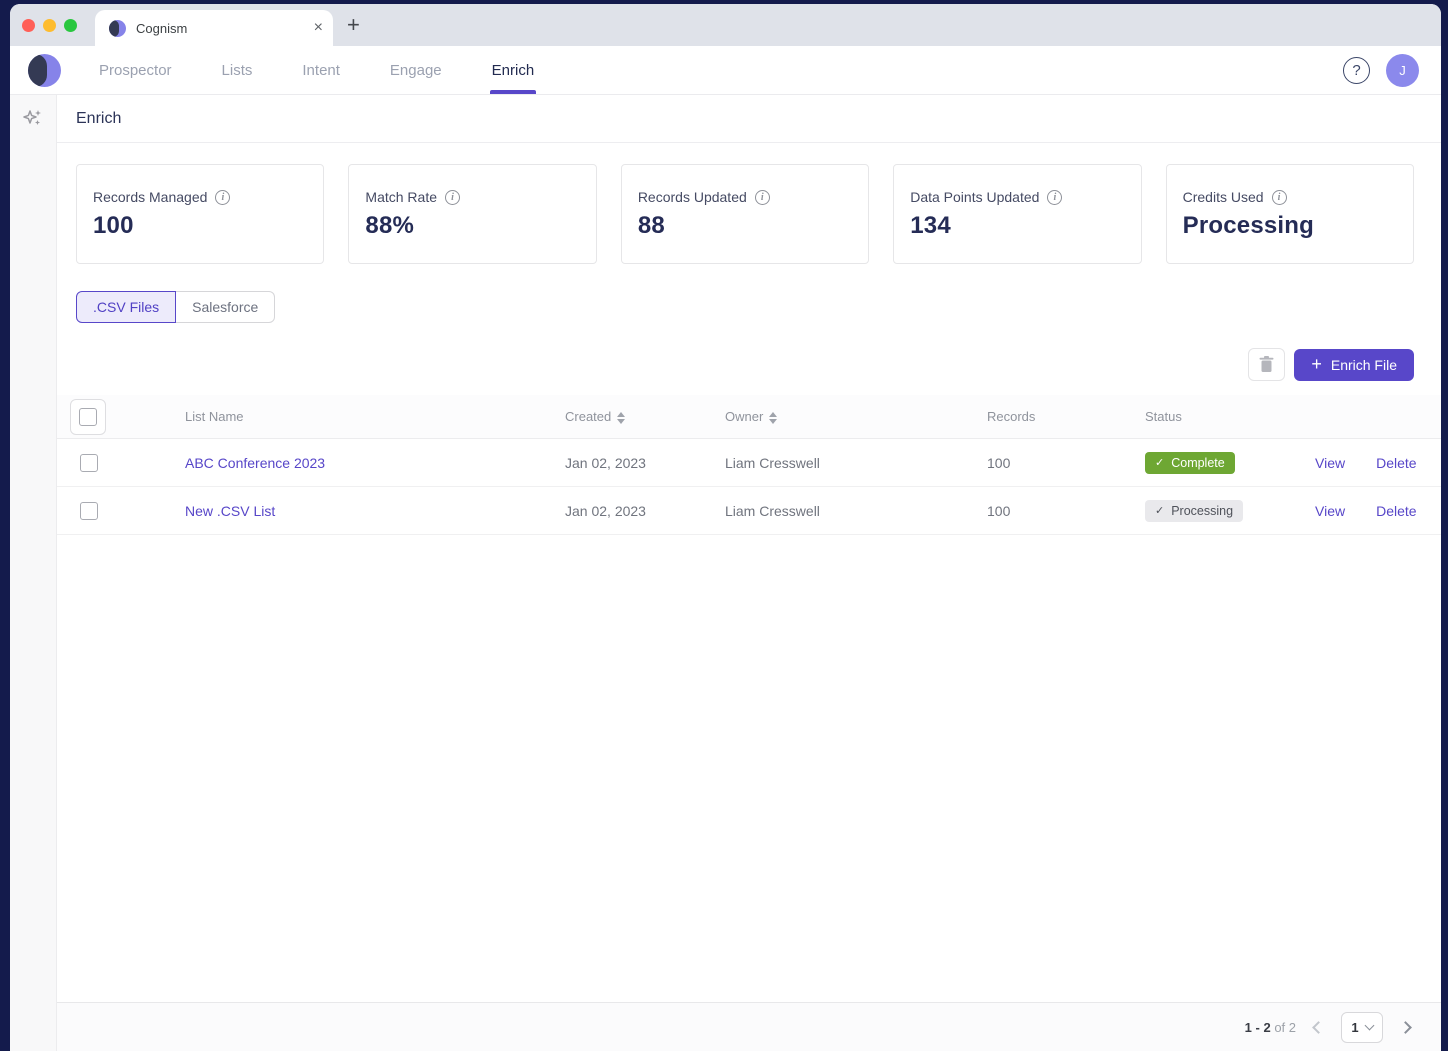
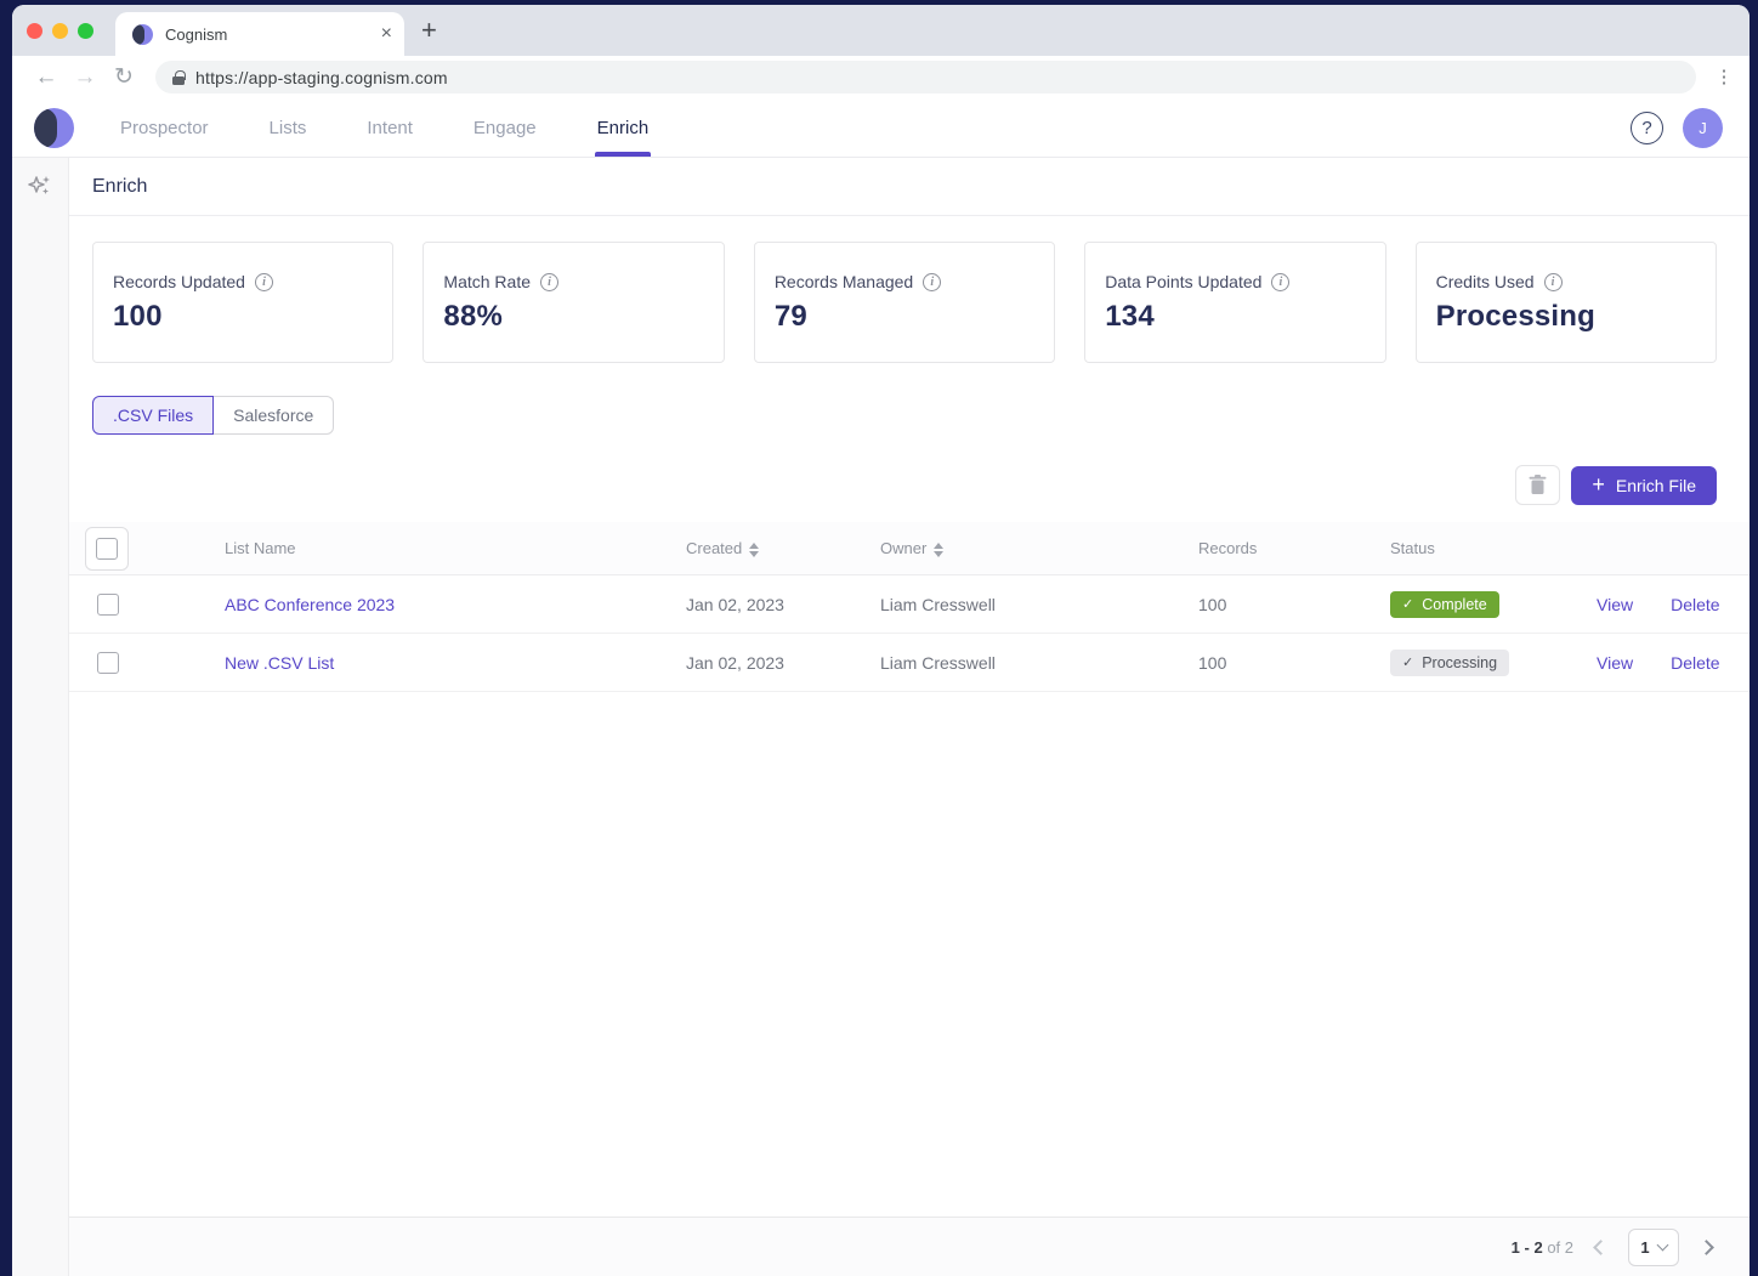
  Cognism
  ×
  +
+ ←
+ →
+ ↻
+ https://app-staging.cognism.com
+ ⋮
  Prospector
  Lists
  Intent
  Engage
  Enrich
  ?
  J
  Enrich
- Records Managed
+ Records Updated
  i
  100
  Match Rate
  i
  88%
- Records Updated
+ Records Managed
  i
- 88
+ 79
  Data Points Updated
  i
  134
  Credits Used
  i
  Processing
  .CSV Files
  Salesforce
  +
  Enrich File
  List Name
  Created
  Owner
  Records
  Status
  ABC Conference 2023
  Jan 02, 2023
  Liam Cresswell
  100
  ✓
  Complete
  View
  Delete
  New .CSV List
  Jan 02, 2023
  Liam Cresswell
  100
  ✓
  Processing
  View
  Delete
  1 - 2 of 2
  1
